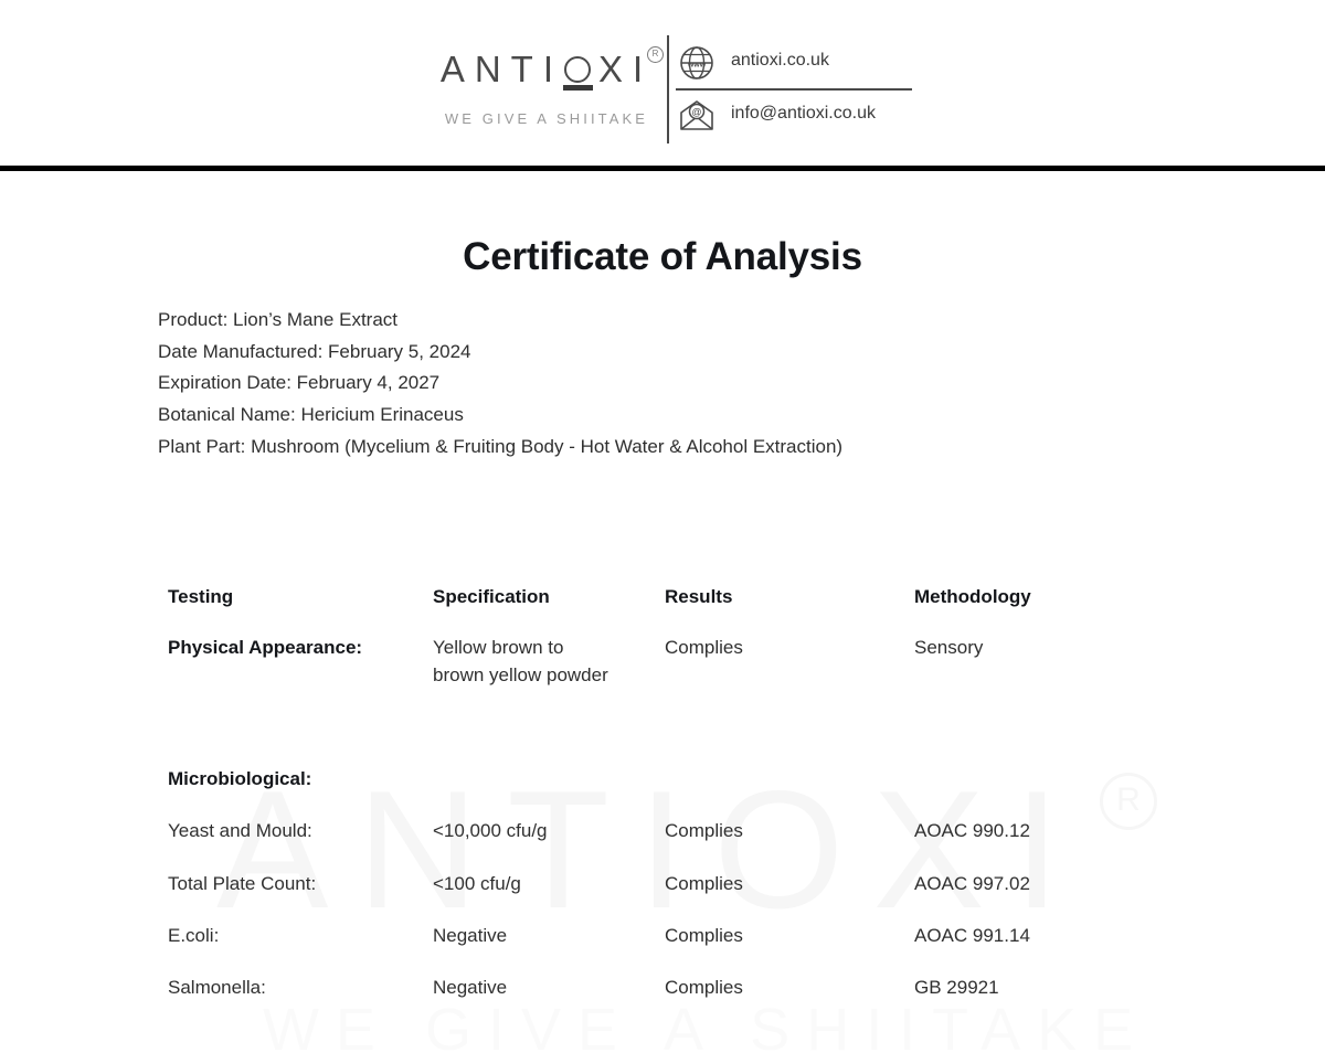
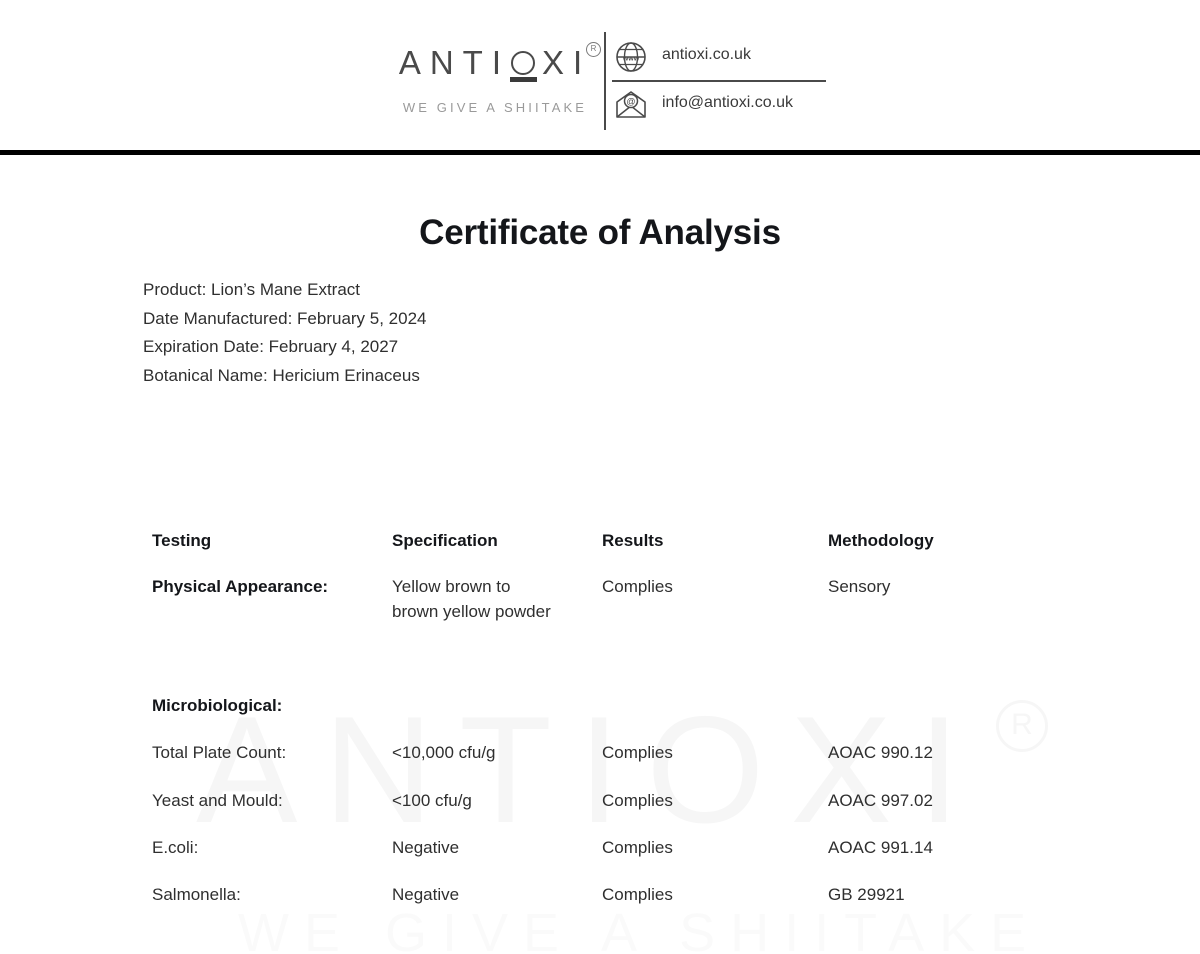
  ANTIOXI
  WE GIVE A SHIITAKE
  ANTI XI
  R
  WE GIVE A SHIITAKE
  antioxi.co.uk
  @
  info@antioxi.co.uk
  Certificate of Analysis
  Product: Lion’s Mane Extract
  Date Manufactured: February 5, 2024
  Expiration Date: February 4, 2027
  Botanical Name: Hericium Erinaceus
- Plant Part: Mushroom (Mycelium & Fruiting Body - Hot Water & Alcohol Extraction)
  Testing
  Specification
  Results
  Methodology
  Physical Appearance:
  Yellow brown to
  brown yellow powder
  Complies
  Sensory
  Microbiological:
- Yeast and Mould:
+ Total Plate Count:
  <10,000 cfu/g
  Complies
  AOAC 990.12
- Total Plate Count:
+ Yeast and Mould:
  <100 cfu/g
  Complies
  AOAC 997.02
  E.coli:
  Negative
  Complies
  AOAC 991.14
  Salmonella:
  Negative
  Complies
  GB 29921
